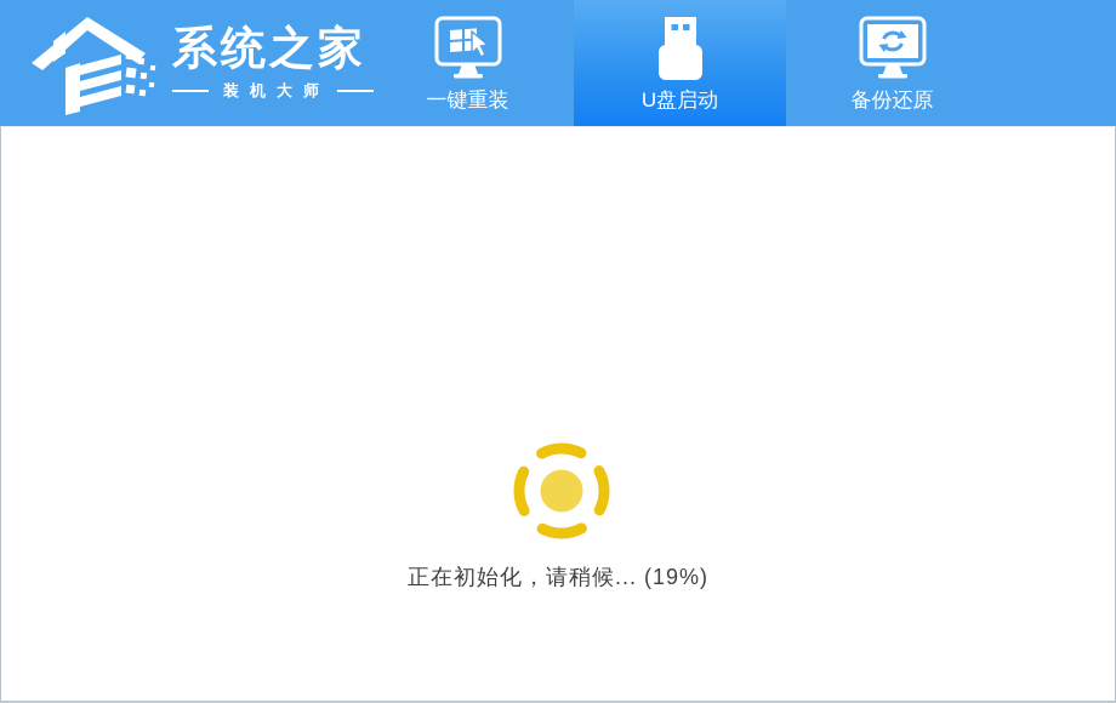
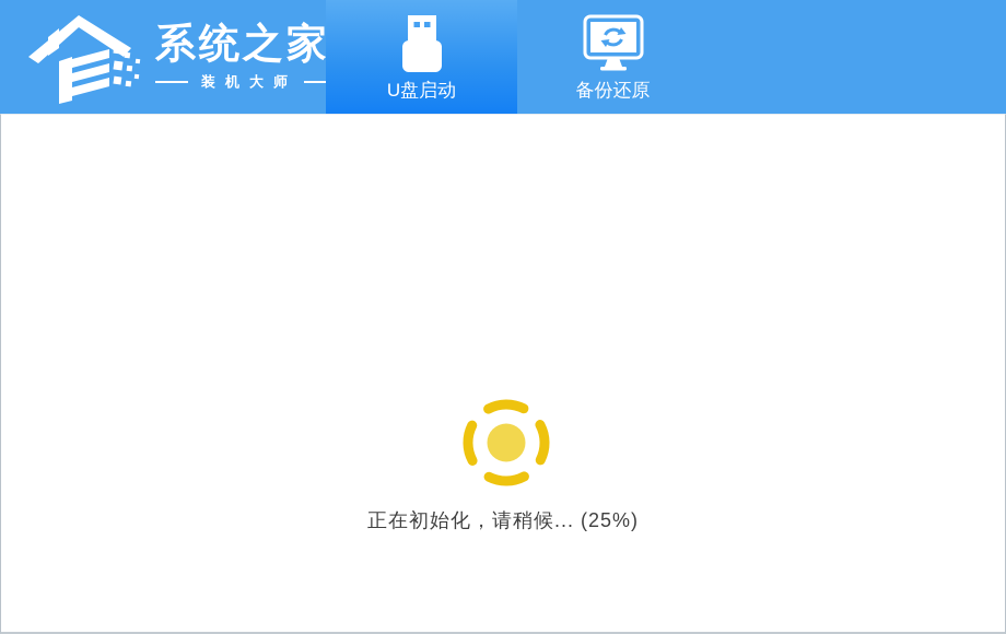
  系统之家
  装机大师
- 一键重装
  U盘启动
  备份还原
- 正在初始化，请稍候... (19%)
+ 正在初始化，请稍候... (25%)
